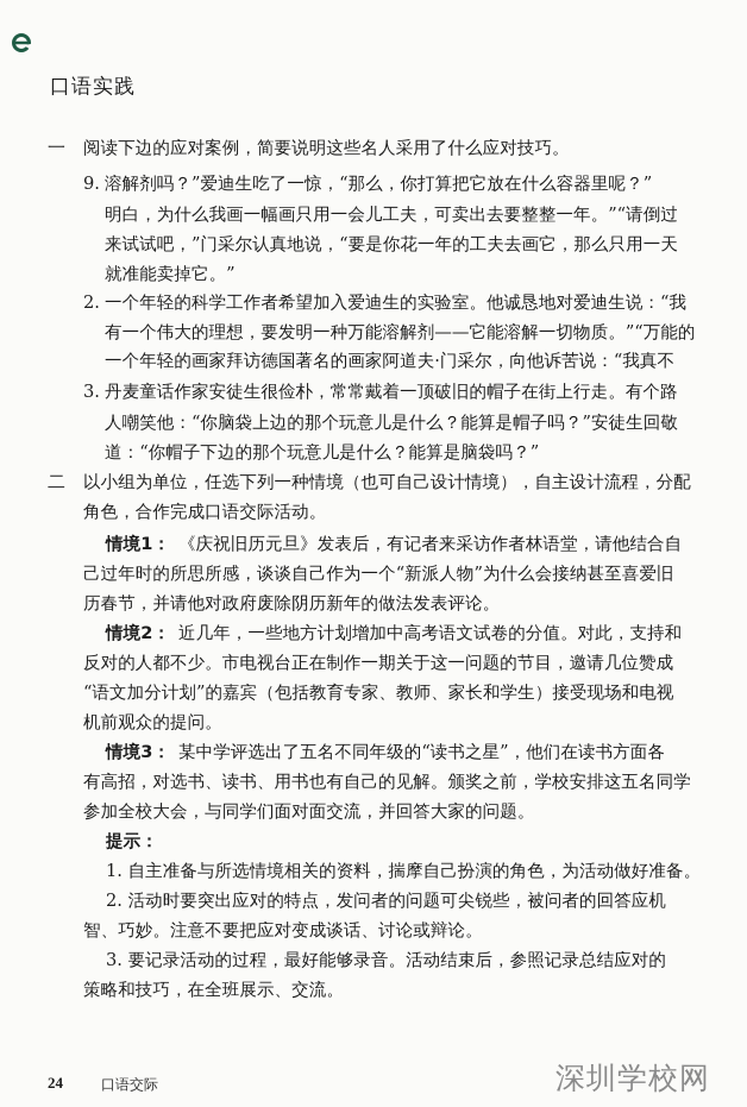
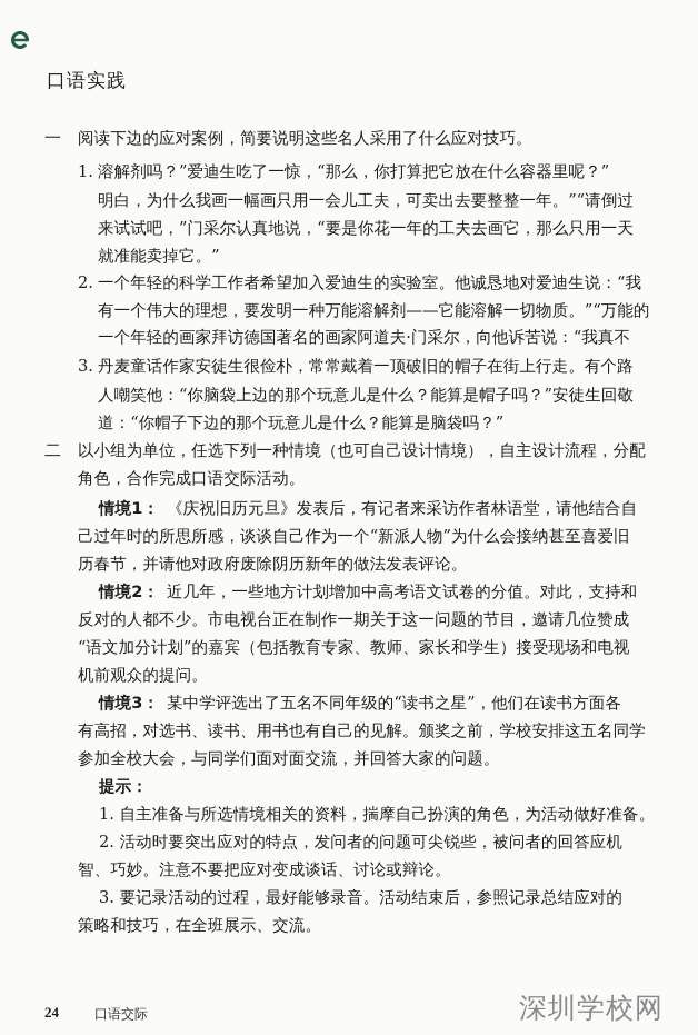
  口语实践
  一
  阅读下边的应对案例，简要说明这些名人采用了什么应对技巧。
- 9.
+ 1.
  溶解剂吗？”爱迪生吃了一惊，“那么，你打算把它放在什么容器里呢？”
  明白，为什么我画一幅画只用一会儿工夫，可卖出去要整整一年。”“请倒过
  来试试吧，”门采尔认真地说，“要是你花一年的工夫去画它，那么只用一天
  就准能卖掉它。”
  2.
  一个年轻的科学工作者希望加入爱迪生的实验室。他诚恳地对爱迪生说：“我
  有一个伟大的理想，要发明一种万能溶解剂——它能溶解一切物质。”“万能的
  一个年轻的画家拜访德国著名的画家阿道夫·门采尔，向他诉苦说：“我真不
  3.
  丹麦童话作家安徒生很俭朴，常常戴着一顶破旧的帽子在街上行走。有个路
  人嘲笑他：“你脑袋上边的那个玩意儿是什么？能算是帽子吗？”安徒生回敬
  道：“你帽子下边的那个玩意儿是什么？能算是脑袋吗？”
  二
  以小组为单位，任选下列一种情境（也可自己设计情境），自主设计流程，分配
  角色，合作完成口语交际活动。
  情境1：
  《庆祝旧历元旦》发表后，有记者来采访作者林语堂，请他结合自
  己过年时的所思所感，谈谈自己作为一个“新派人物”为什么会接纳甚至喜爱旧
  历春节，并请他对政府废除阴历新年的做法发表评论。
  情境2：
  近几年，一些地方计划增加中高考语文试卷的分值。对此，支持和
  反对的人都不少。市电视台正在制作一期关于这一问题的节目，邀请几位赞成
  “语文加分计划”的嘉宾（包括教育专家、教师、家长和学生）接受现场和电视
  机前观众的提问。
  情境3：
  某中学评选出了五名不同年级的“读书之星”，他们在读书方面各
  有高招，对选书、读书、用书也有自己的见解。颁奖之前，学校安排这五名同学
  参加全校大会，与同学们面对面交流，并回答大家的问题。
  提示：
  1. 自主准备与所选情境相关的资料，揣摩自己扮演的角色，为活动做好准备。
  2. 活动时要突出应对的特点，发问者的问题可尖锐些，被问者的回答应机
  智、巧妙。注意不要把应对变成谈话、讨论或辩论。
  3. 要记录活动的过程，最好能够录音。活动结束后，参照记录总结应对的
  策略和技巧，在全班展示、交流。
  24
  口语交际
  深圳学校网
